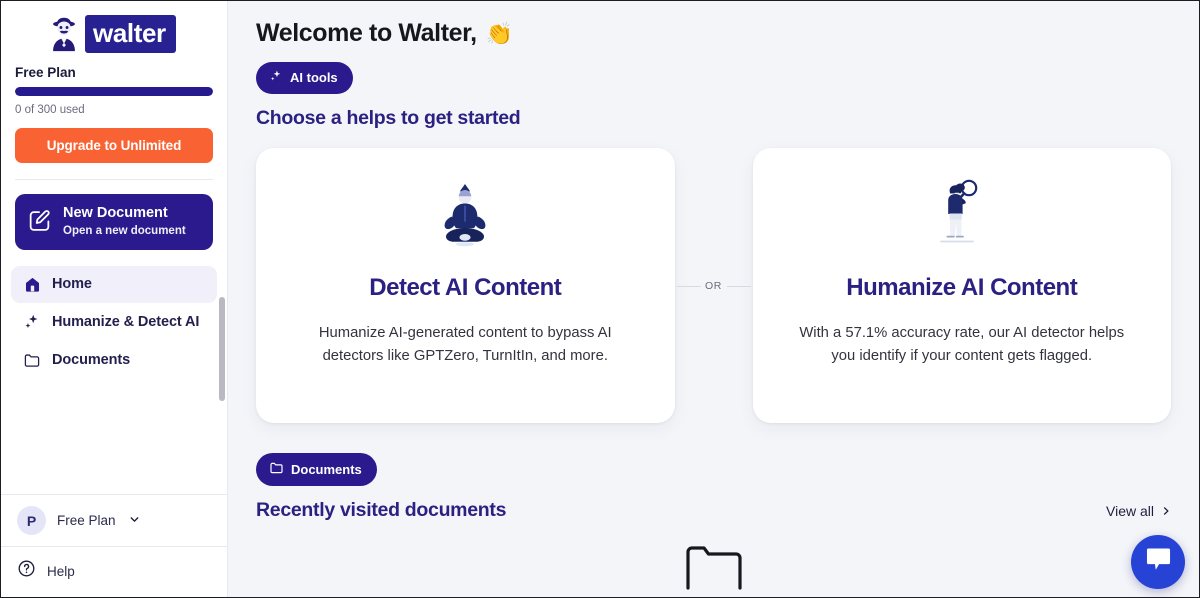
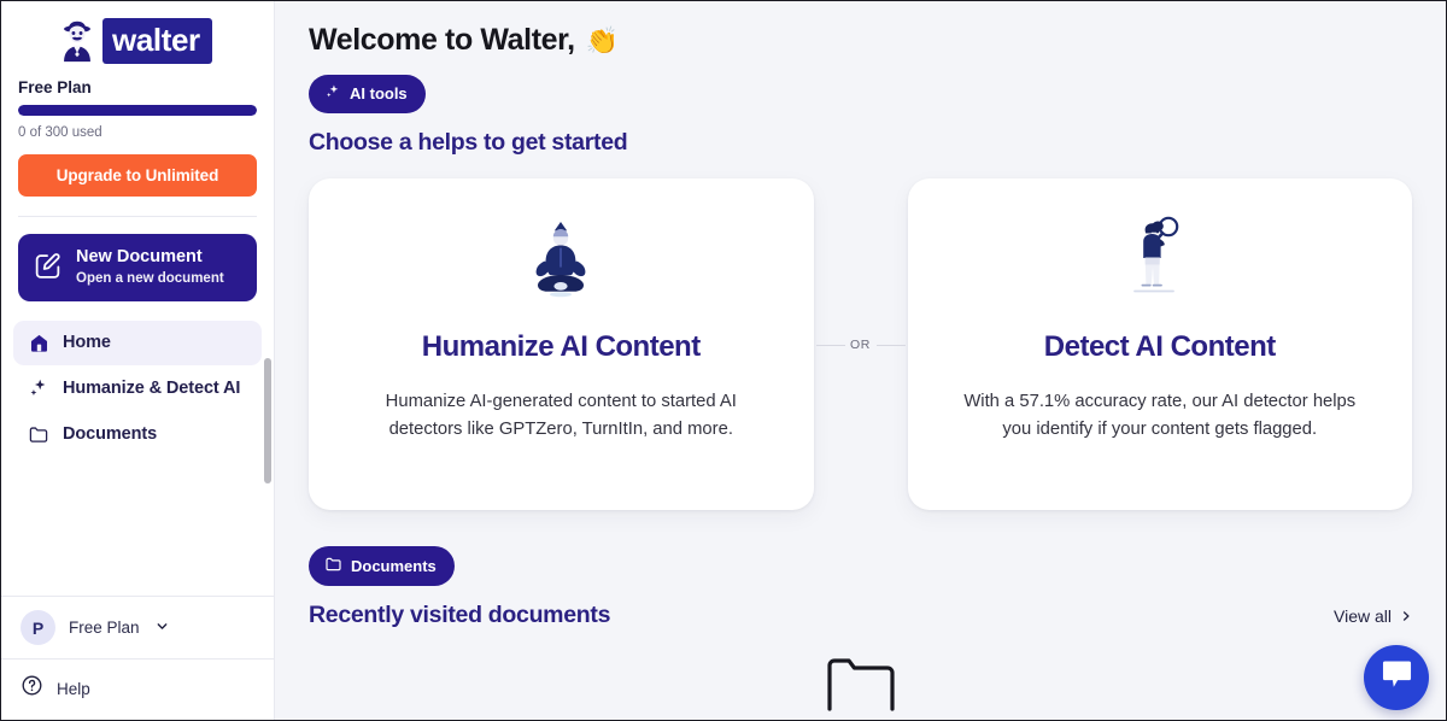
  walter
  Free Plan
  0 of 300 used
  Upgrade to Unlimited
  New Document
  Open a new document
  Home
  Humanize & Detect AI
  Documents
  P
  Free Plan
  Help
  Welcome to Walter,
  👏
  AI tools
  Choose a helps to get started
- Detect AI Content
+ Humanize AI Content
- Humanize AI-generated content to bypass AI detectors like GPTZero, TurnItIn, and more.
+ Humanize AI-generated content to started AI detectors like GPTZero, TurnItIn, and more.
  OR
- Humanize AI Content
+ Detect AI Content
  With a 57.1% accuracy rate, our AI detector helps you identify if your content gets flagged.
  Documents
  Recently visited documents
  View all
